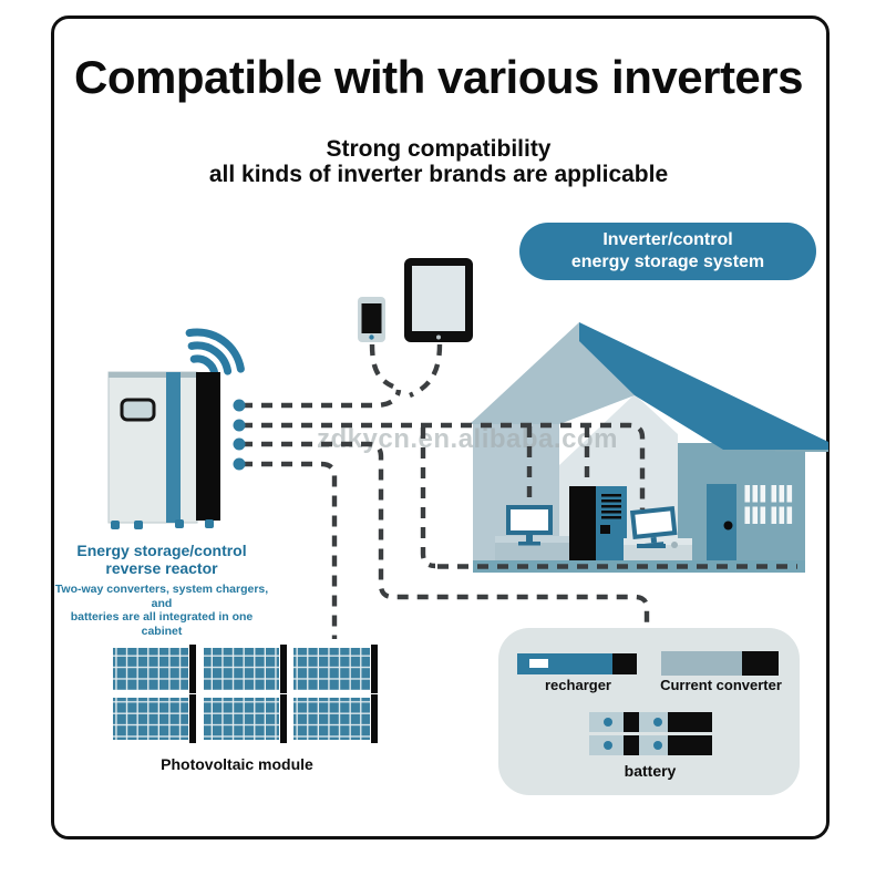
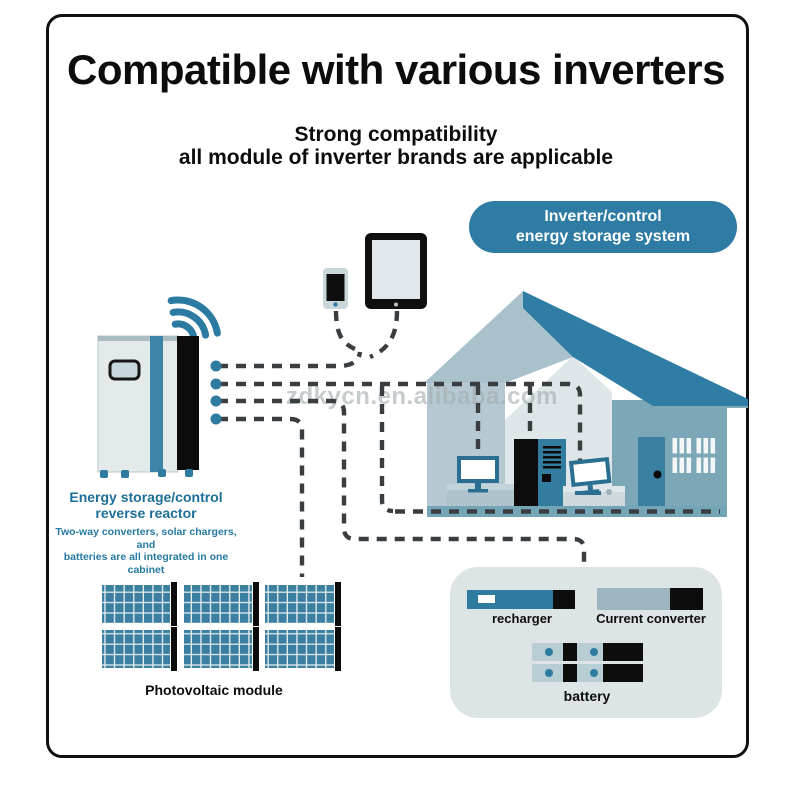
  zdkycn.en.alibaba.com
  Compatible with various inverters
  Strong compatibility
- all kinds of inverter brands are applicable
+ all module of inverter brands are applicable
  Inverter/control
  energy storage system
  Energy storage/control
  reverse reactor
- Two-way converters, system chargers, and
+ Two-way converters, solar chargers, and
  batteries are all integrated in one cabinet
  Photovoltaic module
  recharger
  Current converter
  battery
